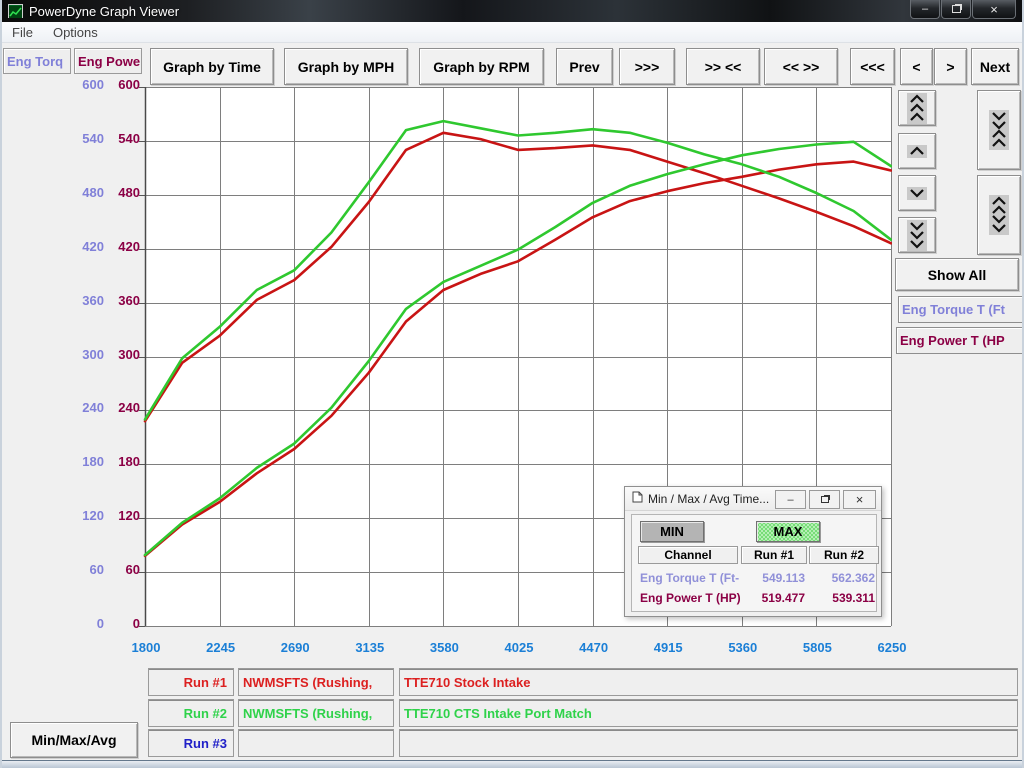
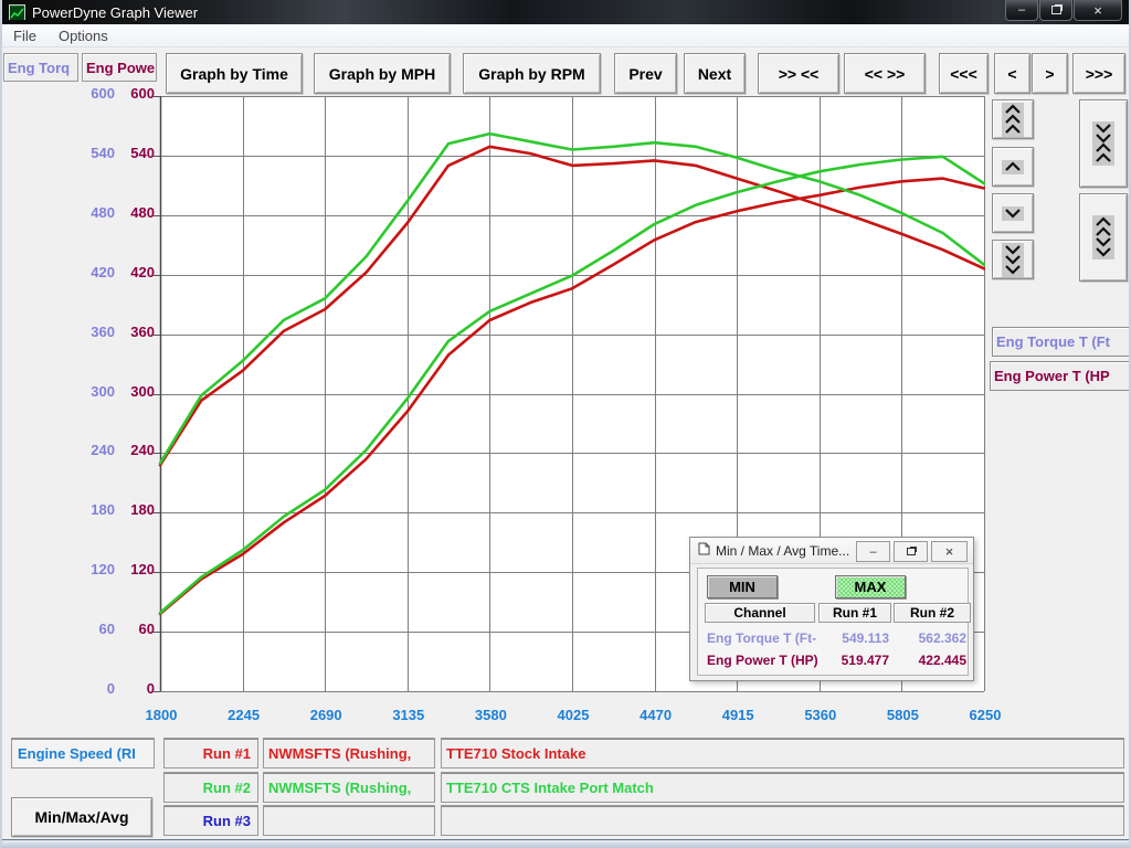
  PowerDyne Graph Viewer
  –
  ×
  File
  Options
  Eng Torq
  Eng Powe
  Graph by Time
  Graph by MPH
  Graph by RPM
  Prev
- >>>
+ Next
  >> <<
  << >>
  <<<
  <
  >
- Next
+ >>>
  600
  540
  480
  420
  360
  300
  240
  180
  120
  60
  0
  600
  540
  480
  420
  360
  300
  240
  180
  120
  60
  0
  1800
  2245
  2690
  3135
  3580
  4025
  4470
  4915
  5360
  5805
  6250
- Show All
  Eng Torque T (Ft
  Eng Power T (HP
  Min / Max / Avg Time...
  –
  ×
  MIN
  MAX
  Channel
  Run #1
  Run #2
  Eng Torque T (Ft-
  549.113
  562.362
  Eng Power T (HP)
  519.477
- 539.311
+ 422.445
+ Engine Speed (RI
  Run #1
  NWMSFTS (Rushing,
  TTE710 Stock Intake
  Run #2
  NWMSFTS (Rushing,
  TTE710 CTS Intake Port Match
  Run #3
  Min/Max/Avg
